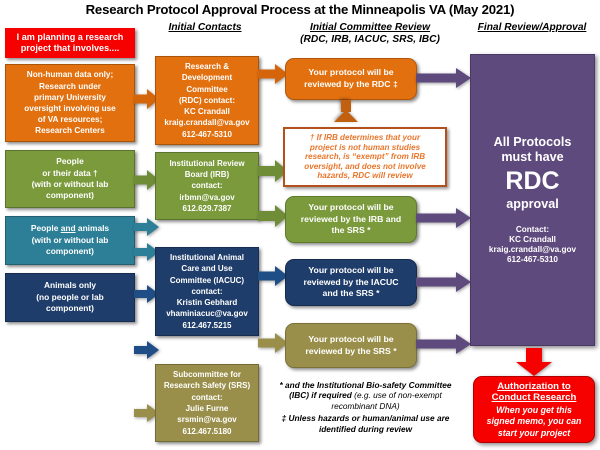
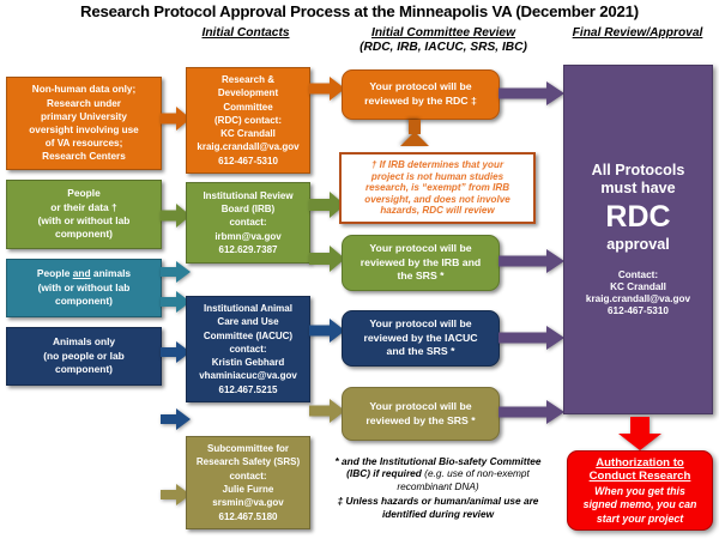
- Research Protocol Approval Process at the Minneapolis VA (May 2021)
+ Research Protocol Approval Process at the Minneapolis VA (December 2021)
  Initial Contacts
  Initial Committee Review
  (RDC, IRB, IACUC, SRS, IBC)
  Final Review/Approval
- I am planning a research project that involves....
  Non-human data only;
  Research under
  primary University
  oversight involving use
  of VA resources;
  Research Centers
  People
  or their data †
  (with or without lab
  component)
  People and animals
  (with or without lab
  component)
  Animals only
  (no people or lab
  component)
  Research &
  Development
  Committee
  (RDC) contact:
  KC Crandall
  kraig.crandall@va.gov
  612-467-5310
  Institutional Review
  Board (IRB)
  contact:
  irbmn@va.gov
  612.629.7387
  Institutional Animal
  Care and Use
  Committee (IACUC)
  contact:
  Kristin Gebhard
  vhaminiacuc@va.gov
  612.467.5215
  Subcommittee for
  Research Safety (SRS)
  contact:
  Julie Furne
  srsmin@va.gov
  612.467.5180
  Your protocol will be
  reviewed by the RDC ‡
  † If IRB determines that your
  project is not human studies
  research, is “exempt” from IRB
  oversight, and does not involve
  hazards, RDC will review
  Your protocol will be
  reviewed by the IRB and
  the SRS *
  Your protocol will be
  reviewed by the IACUC
  and the SRS *
  Your protocol will be
  reviewed by the SRS *
  * and the Institutional Bio-safety Committee
  (IBC) if required (e.g. use of non-exempt
  recombinant DNA)
  ‡ Unless hazards or human/animal use are
  identified during review
  All Protocols
  must have
  RDC
  approval
  Contact:
  KC Crandall
  kraig.crandall@va.gov
  612-467-5310
  Authorization to
  Conduct Research
  When you get this
  signed memo, you can
  start your project
